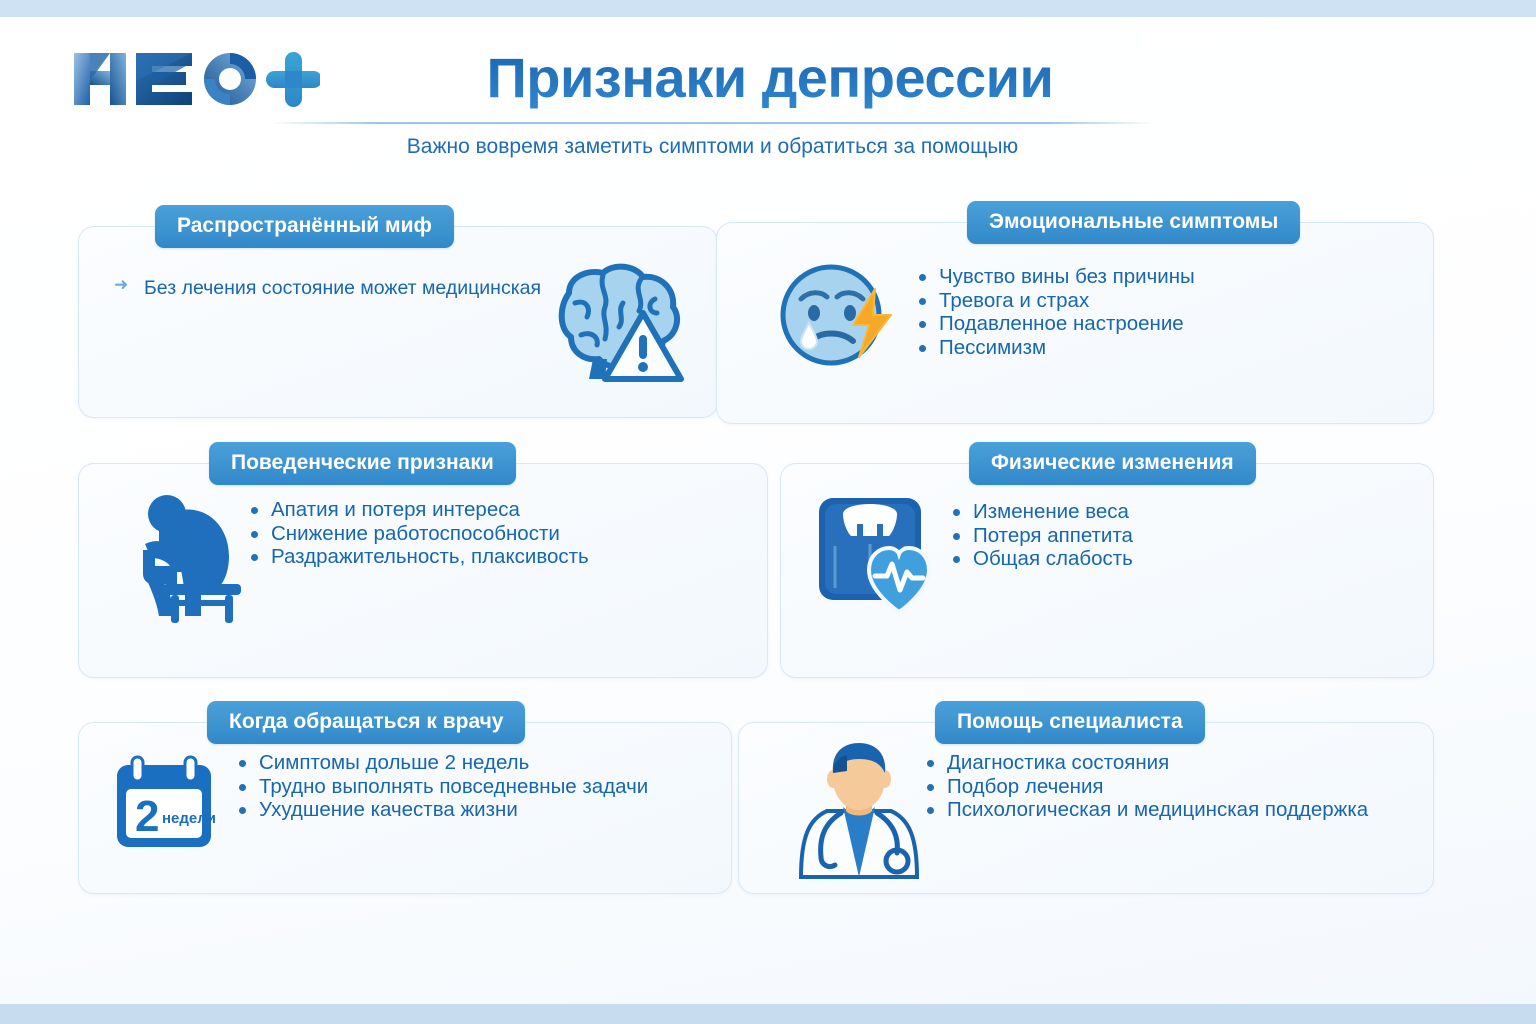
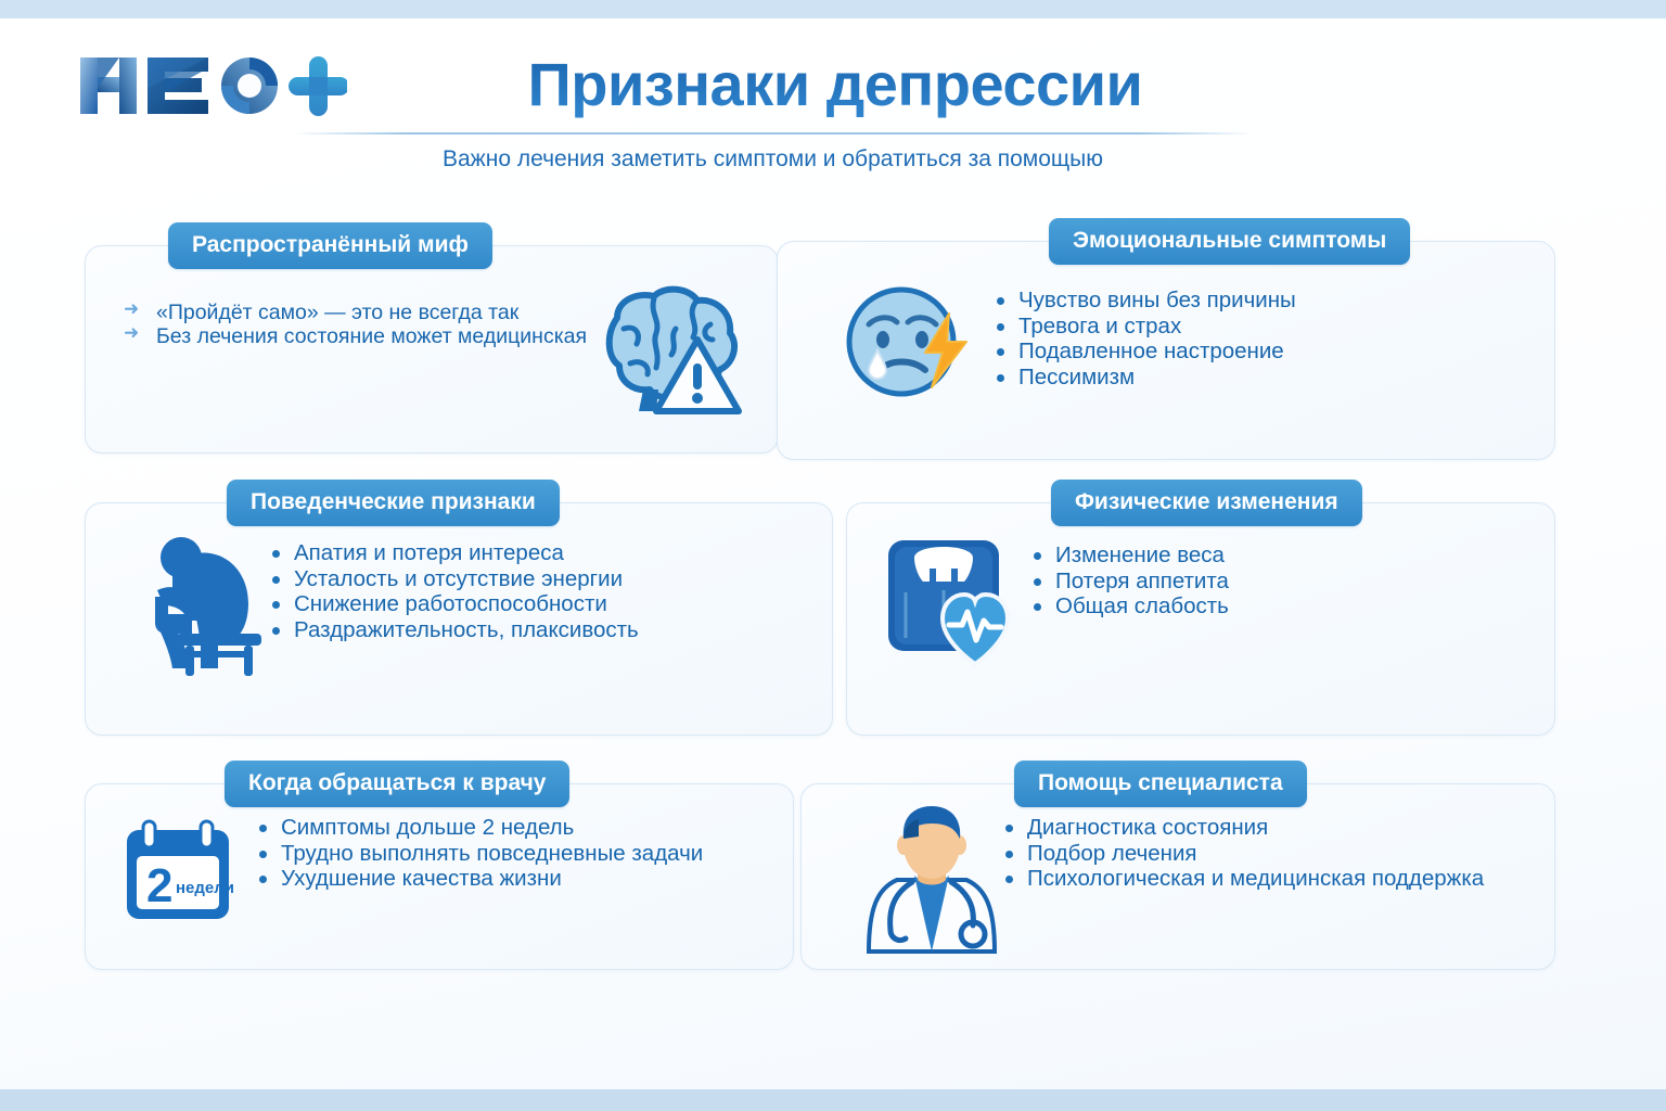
  Признаки депрессии
- Важно вовремя заметить симптоми и обратиться за помощыю
+ Важно лечения заметить симптоми и обратиться за помощыю
  Распространённый миф
+ «Пройдёт само» — это не всегда так
  Без лечения состояние может медицинская
  Эмоциональные симптомы
  Чувство вины без причины
  Тревога и страх
  Подавленное настроение
  Пессимизм
  Поведенческие признаки
  Апатия и потеря интереса
+ Усталость и отсутствие энергии
  Снижение работоспособности
  Раздражительность, плаксивость
  Физические изменения
  Изменение веса
  Потеря аппетита
  Общая слабость
  Когда обращаться к врачу
  2
  недели
  Симптомы дольше 2 недель
  Трудно выполнять повседневные задачи
  Ухудшение качества жизни
  Помощь специалиста
  Диагностика состояния
  Подбор лечения
  Психологическая и медицинская поддержка
